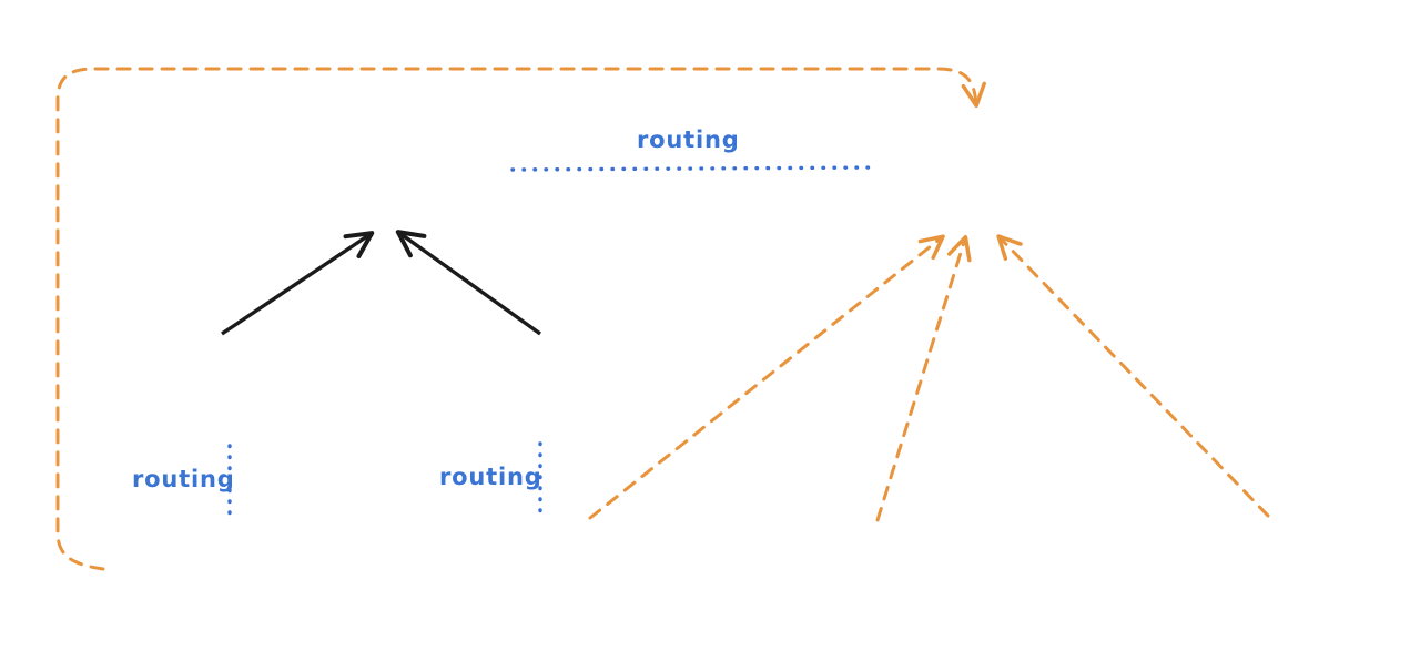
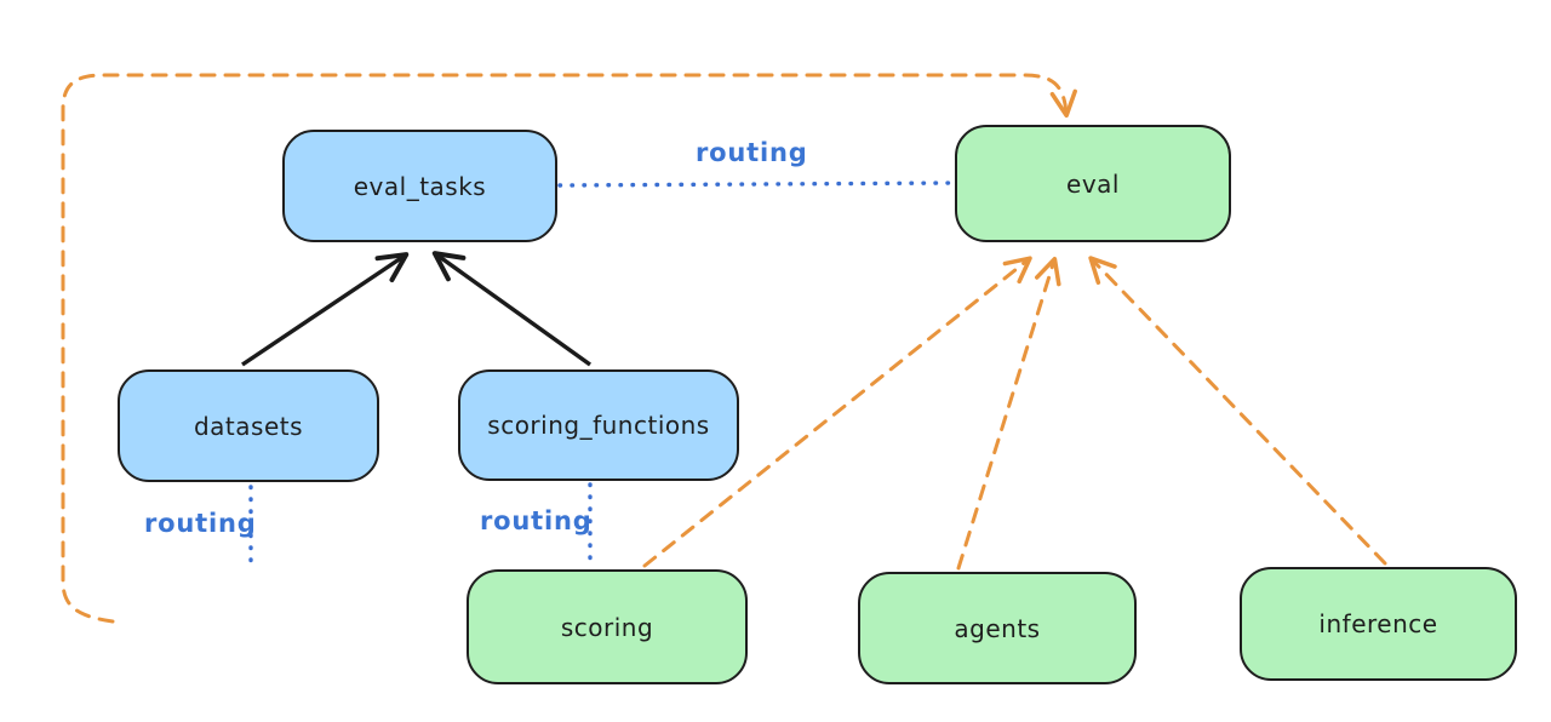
+ eval_tasks
+ eval
+ datasets
+ scoring_functions
+ scoring
+ agents
+ inference
  routing
  routing
  routing
